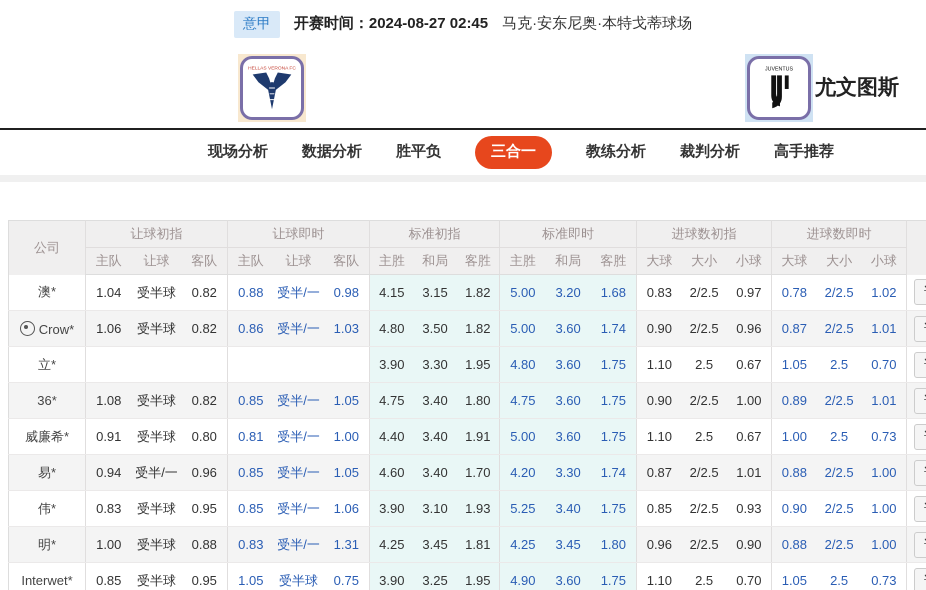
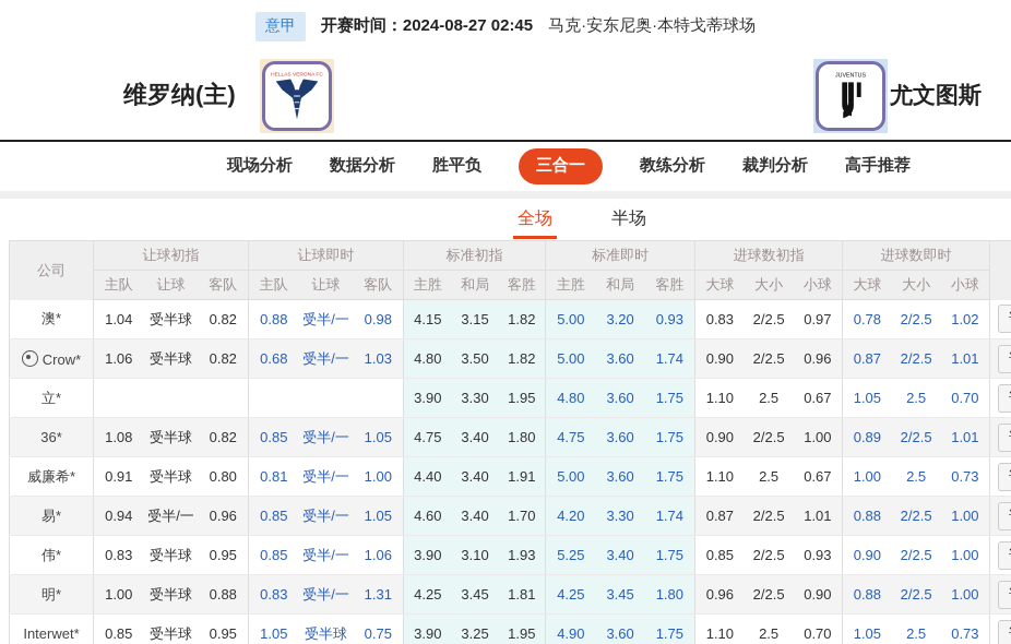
  意甲
  开赛时间：2024-08-27 02:45
  马克·安东尼奥·本特戈蒂球场
+ 维罗纳(主)
  尤文图斯
  现场分析
  数据分析
  胜平负
  三合一
  教练分析
  裁判分析
  高手推荐
+ 全场
+ 半场
  公司	让球初指	让球即时	标准初指	标准即时	进球数初指	进球数即时
  主队	让球	客队	主队	让球	客队	主胜	和局	客胜	主胜	和局	客胜	大球	大小	小球	大球	大小	小球
- 澳*	1.04	受半球	0.82	0.88	受半/一	0.98	4.15	3.15	1.82	5.00	3.20	1.68	0.83	2/2.5	0.97	0.78	2/2.5	1.02
+ 澳*	1.04	受半球	0.82	0.88	受半/一	0.98	4.15	3.15	1.82	5.00	3.20	0.93	0.83	2/2.5	0.97	0.78	2/2.5	1.02
- Crow*	1.06	受半球	0.82	0.86	受半/一	1.03	4.80	3.50	1.82	5.00	3.60	1.74	0.90	2/2.5	0.96	0.87	2/2.5	1.01
+ Crow*	1.06	受半球	0.82	0.68	受半/一	1.03	4.80	3.50	1.82	5.00	3.60	1.74	0.90	2/2.5	0.96	0.87	2/2.5	1.01
  立*							3.90	3.30	1.95	4.80	3.60	1.75	1.10	2.5	0.67	1.05	2.5	0.70
  36*	1.08	受半球	0.82	0.85	受半/一	1.05	4.75	3.40	1.80	4.75	3.60	1.75	0.90	2/2.5	1.00	0.89	2/2.5	1.01
  威廉希*	0.91	受半球	0.80	0.81	受半/一	1.00	4.40	3.40	1.91	5.00	3.60	1.75	1.10	2.5	0.67	1.00	2.5	0.73
  易*	0.94	受半/一	0.96	0.85	受半/一	1.05	4.60	3.40	1.70	4.20	3.30	1.74	0.87	2/2.5	1.01	0.88	2/2.5	1.00
  伟*	0.83	受半球	0.95	0.85	受半/一	1.06	3.90	3.10	1.93	5.25	3.40	1.75	0.85	2/2.5	0.93	0.90	2/2.5	1.00
  明*	1.00	受半球	0.88	0.83	受半/一	1.31	4.25	3.45	1.81	4.25	3.45	1.80	0.96	2/2.5	0.90	0.88	2/2.5	1.00
  Interwet*	0.85	受半球	0.95	1.05	受半球	0.75	3.90	3.25	1.95	4.90	3.60	1.75	1.10	2.5	0.70	1.05	2.5	0.73
